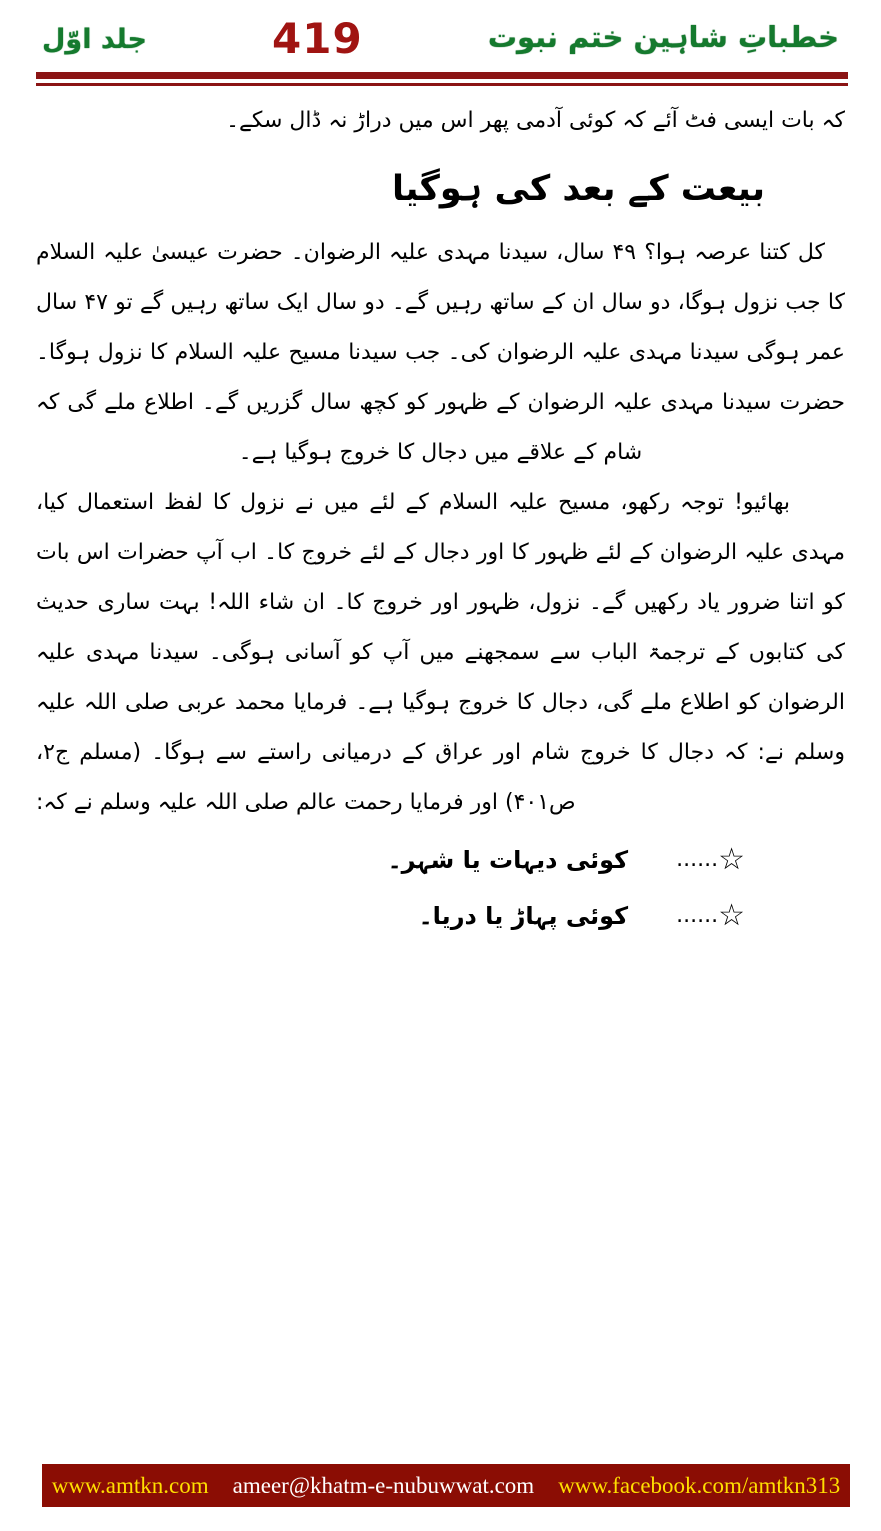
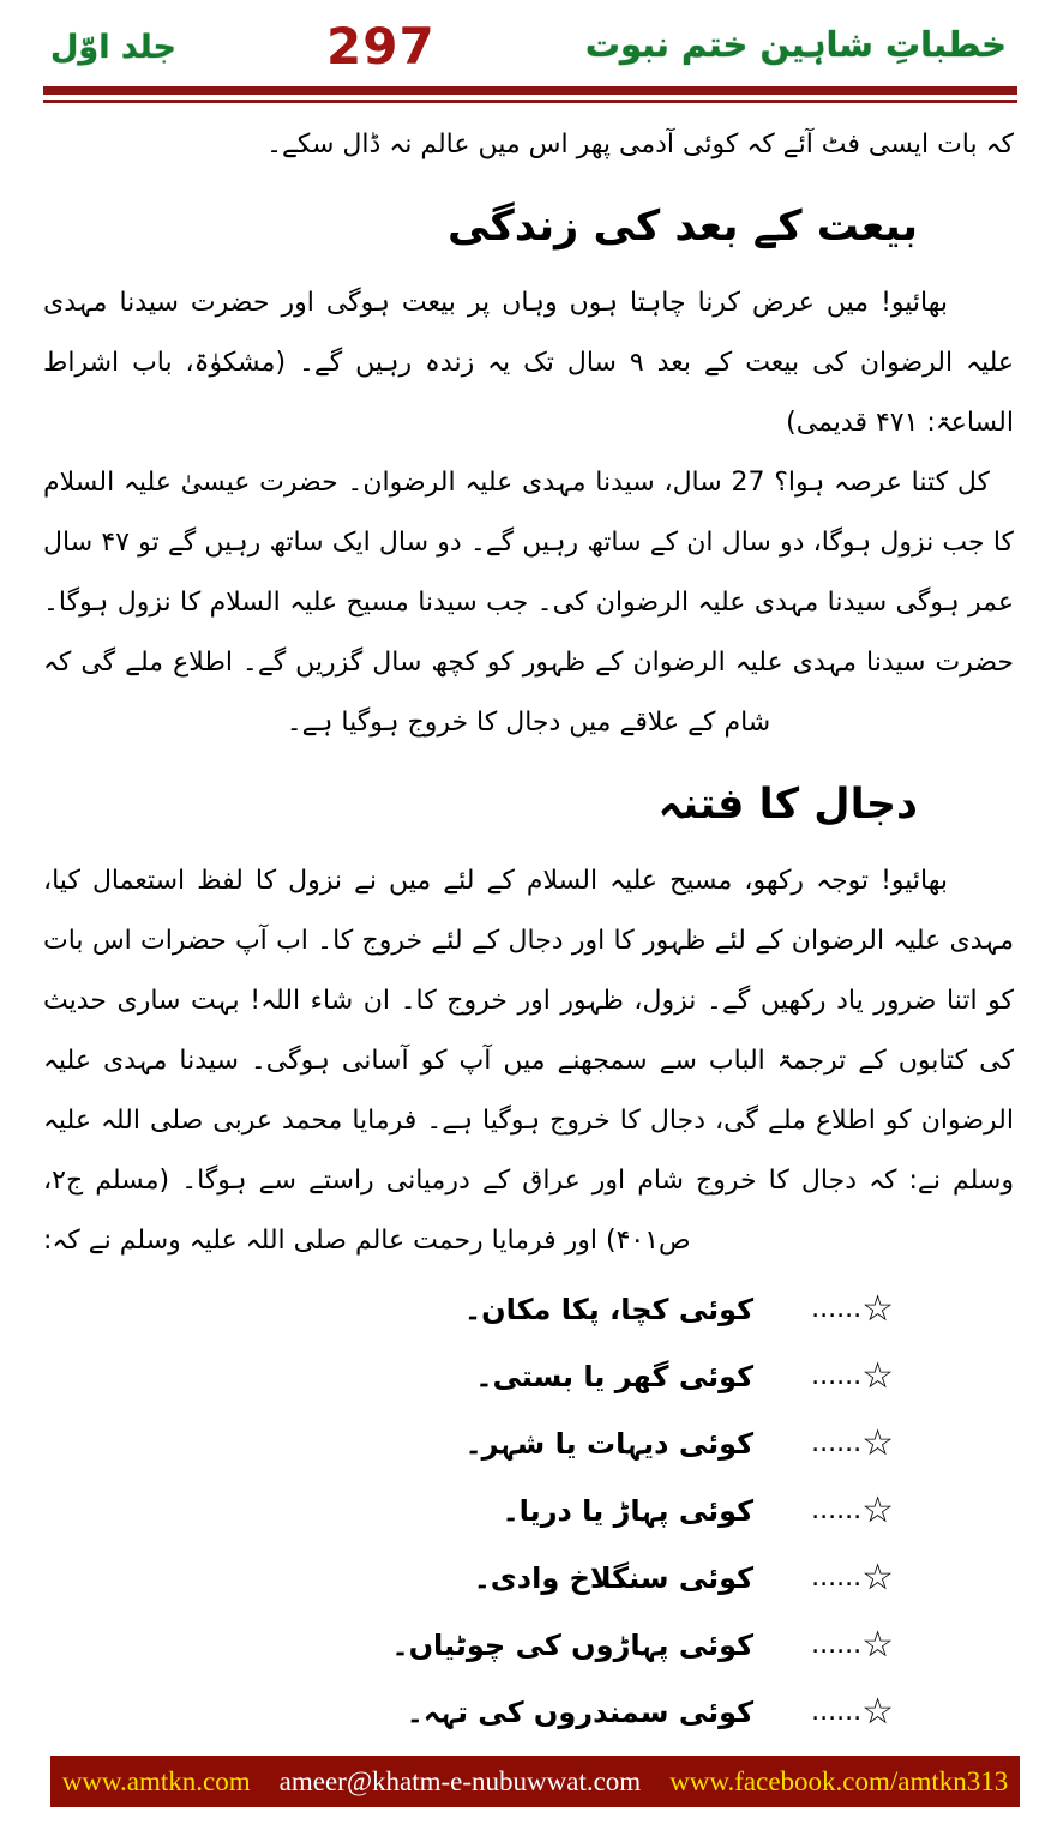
  جلد اوّل
- 419
+ 297
  خطباتِ شاہین ختم نبوت
- کہ بات ایسی فٹ آئے کہ کوئی آدمی پھر اس میں دراڑ نہ ڈال سکے۔
+ کہ بات ایسی فٹ آئے کہ کوئی آدمی پھر اس میں عالم نہ ڈال سکے۔
- بیعت کے بعد کی ہوگیا
+ بیعت کے بعد کی زندگی
+ بھائیو! میں عرض کرنا چاہتا ہوں وہاں پر بیعت ہوگی اور حضرت سیدنا مہدی علیہ الرضوان کی بیعت کے بعد ۹ سال تک یہ زندہ رہیں گے۔ (مشکوٰۃ، باب اشراط الساعۃ: ۴۷۱ قدیمی)
- کل کتنا عرصہ ہوا؟ ۴۹ سال، سیدنا مہدی علیہ الرضوان۔ حضرت عیسیٰ علیہ السلام کا جب نزول ہوگا، دو سال ان کے ساتھ رہیں گے۔ دو سال ایک ساتھ رہیں گے تو ۴۷ سال عمر ہوگی سیدنا مہدی علیہ الرضوان کی۔ جب سیدنا مسیح علیہ السلام کا نزول ہوگا۔ حضرت سیدنا مہدی علیہ الرضوان کے ظہور کو کچھ سال گزریں گے۔ اطلاع ملے گی کہ شام کے علاقے میں دجال کا خروج ہوگیا ہے۔
+ کل کتنا عرصہ ہوا؟ 27 سال، سیدنا مہدی علیہ الرضوان۔ حضرت عیسیٰ علیہ السلام کا جب نزول ہوگا، دو سال ان کے ساتھ رہیں گے۔ دو سال ایک ساتھ رہیں گے تو ۴۷ سال عمر ہوگی سیدنا مہدی علیہ الرضوان کی۔ جب سیدنا مسیح علیہ السلام کا نزول ہوگا۔ حضرت سیدنا مہدی علیہ الرضوان کے ظہور کو کچھ سال گزریں گے۔ اطلاع ملے گی کہ شام کے علاقے میں دجال کا خروج ہوگیا ہے۔
+ دجال کا فتنہ
  بھائیو! توجہ رکھو، مسیح علیہ السلام کے لئے میں نے نزول کا لفظ استعمال کیا، مہدی علیہ الرضوان کے لئے ظہور کا اور دجال کے لئے خروج کا۔ اب آپ حضرات اس بات کو اتنا ضرور یاد رکھیں گے۔ نزول، ظہور اور خروج کا۔ ان شاء اللہ! بہت ساری حدیث کی کتابوں کے ترجمۃ الباب سے سمجھنے میں آپ کو آسانی ہوگی۔ سیدنا مہدی علیہ الرضوان کو اطلاع ملے گی، دجال کا خروج ہوگیا ہے۔ فرمایا محمد عربی صلی اللہ علیہ وسلم نے: کہ دجال کا خروج شام اور عراق کے درمیانی راستے سے ہوگا۔ (مسلم ج۲، ص۴۰۱) اور فرمایا رحمت عالم صلی اللہ علیہ وسلم نے کہ:
+ ☆......کوئی کچا، پکا مکان۔
+ ☆......کوئی گھر یا بستی۔
  ☆......کوئی دیہات یا شہر۔
  ☆......کوئی پہاڑ یا دریا۔
+ ☆......کوئی سنگلاخ وادی۔
+ ☆......کوئی پہاڑوں کی چوٹیاں۔
+ ☆......کوئی سمندروں کی تہہ۔
  www.amtkn.com
  ameer@khatm-e-nubuwwat.com
  www.facebook.com/amtkn313
